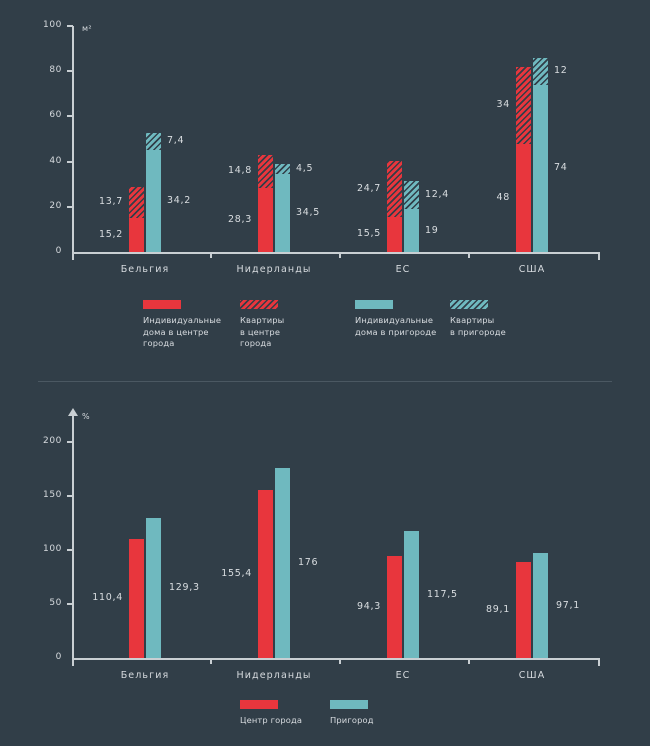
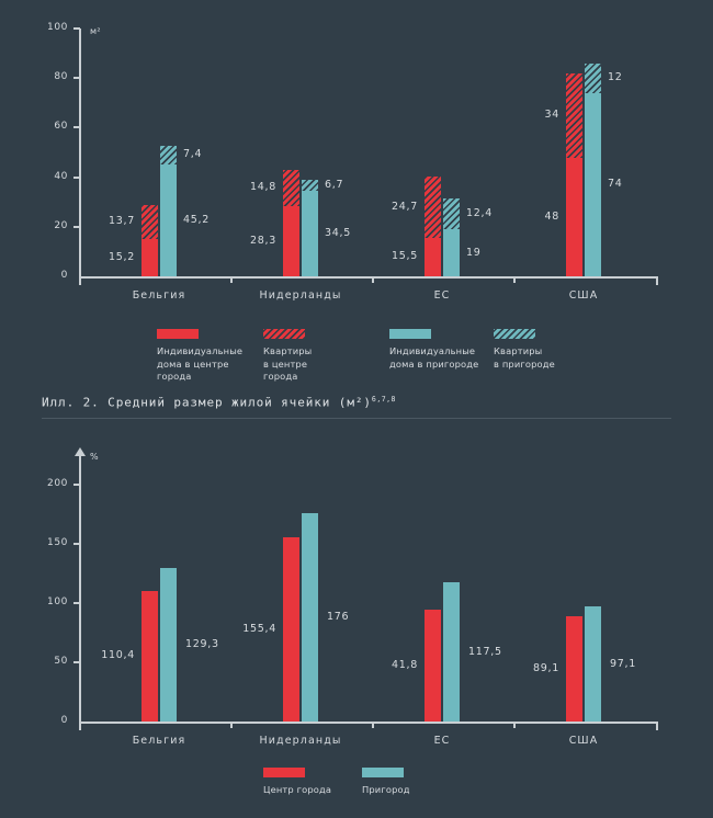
  0
  20
  40
  60
  80
  100
  м²
  13,7
  15,2
  7,4
- 34,2
+ 45,2
  Бельгия
  14,8
  28,3
- 4,5
+ 6,7
  34,5
  Нидерланды
  24,7
  15,5
  12,4
  19
  ЕС
  34
  48
  12
  74
  США
  Индивидуальные
  дома в центре
  города
  Квартиры
  в центре
  города
  Индивидуальные
  дома в пригороде
  Квартиры
  в пригороде
+ Илл. 2. Средний размер жилой ячейки (м²)6,7,8
  0
  50
  100
  150
  200
  %
  110,4
  129,3
  Бельгия
  155,4
  176
  Нидерланды
- 94,3
+ 41,8
  117,5
  ЕС
  89,1
  97,1
  США
  Центр города
  Пригород
